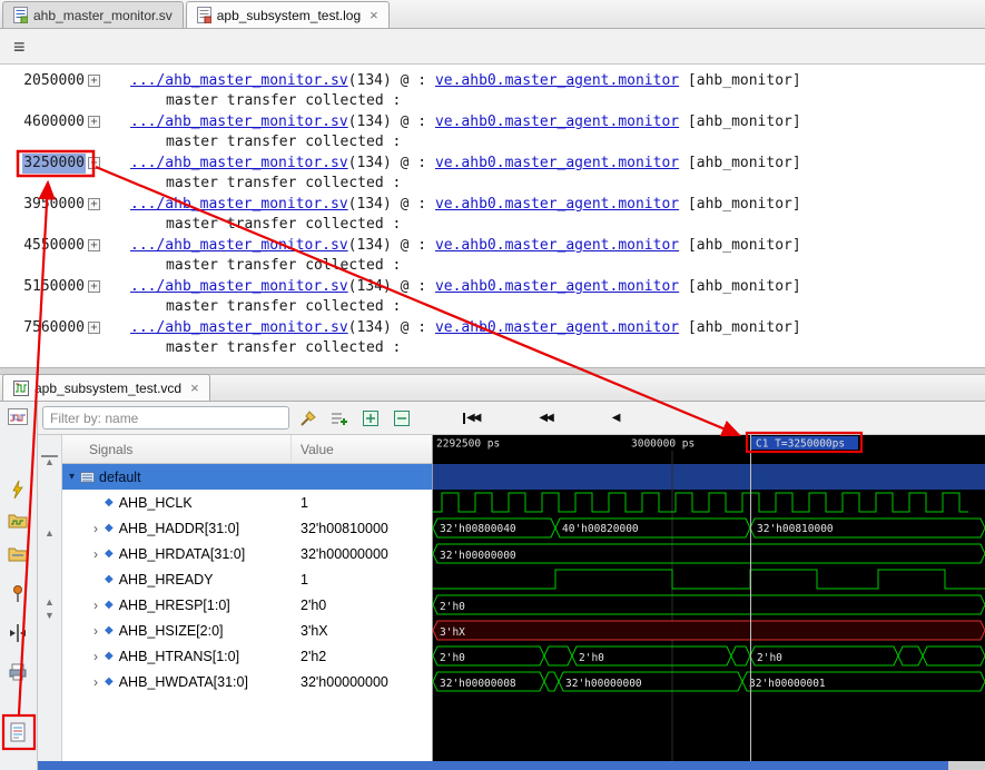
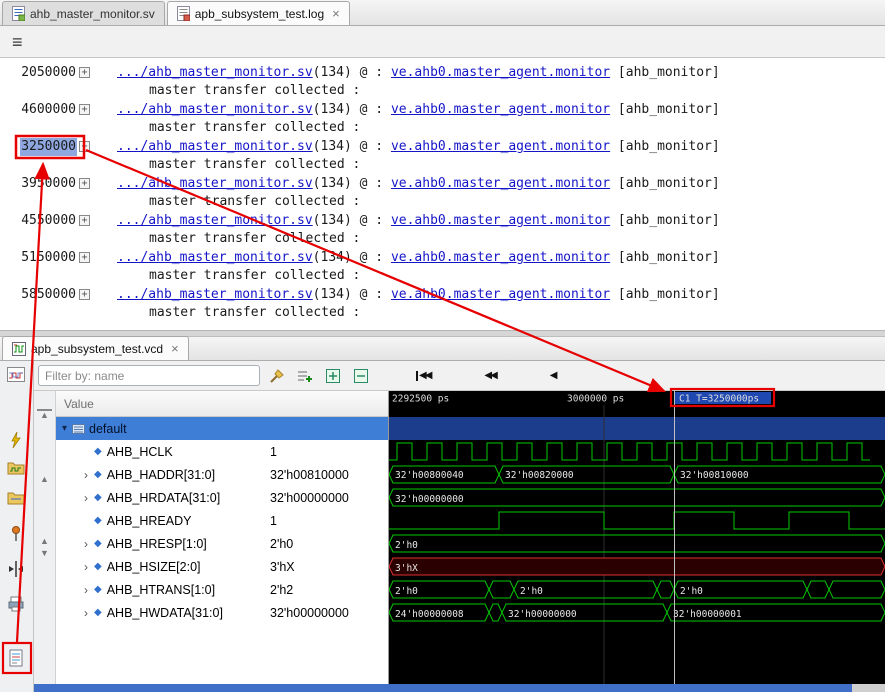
  ahb_master_monitor.sv
  apb_subsystem_test.log
  ×
  ≡
  2050000
  +
  .../ahb_master_monitor.sv(134) @ : ve.ahb0.master_agent.monitor [ahb_monitor]
  master transfer collected :
  4600000
  +
  .../ahb_master_monitor.sv(134) @ : ve.ahb0.master_agent.monitor [ahb_monitor]
  master transfer collected :
  3250000
  .../ahb_master_monitor.sv(134) @ : ve.ahb0.master_agent.monitor [ahb_monitor]
  master transfer collected :
  3950000
  +
  .../ah_master_monitor.sv(134) @ : ve.ahb0.master_agent.monitor [ahb_monitor]
  masterransfer collected :
  450000
  +
  .../ahb_master_moitor.sv(134) @ : ve.ahb0.master_agent.monitor [ahb_monitor]
  master transfer collected :
  5150000
  +
  .../ahb_master_monitor.sv(134) @ : ve.ahb0.master_agent.monitor [ahb_monitor]
  master transfer collected :
- 7560000
+ 5850000
  +
  .../ahb_master_monitor.sv(134) @ : ve.ah0.master_agent.monitor [ahb_monitor]
  master transfer collected :
  apb_subsystem_test.vcd
  ×
  Filter by: name
  ◀◀
  ◀◀
  ◀
  ▲
  ▲
  ▲
  ▼
- Signals
  Value
  ▾
  default
  ◆
  AHB_HCLK
  1
  ›
  ◆
  AHB_HADDR[31:0]
  32'h00810000
  ›
  ◆
  AHB_HRDATA[31:0]
  32'h00000000
  ◆
  AHB_HREADY
  1
  ›
  ◆
  AHB_HRESP[1:0]
  2'h0
  ›
  ◆
  AHB_HSIZE[2:0]
  3'hX
  ›
  ◆
  AHB_HTRANS[1:0]
  2'h2
  ›
  ◆
  AHB_HWDATA[31:0]
  32'h00000000
  32'h00800040
- 40'h00820000
+ 32'h00820000
  32'h00810000
  32'h00000000
  2'h0
  3'hX
  2'h0
  2'h0
  2'h0
- 32'h00000008
+ 24'h00000008
  32'h00000000
  32'h00000001
  2292500 ps
  3000000 ps
  C1 T=3250000ps
